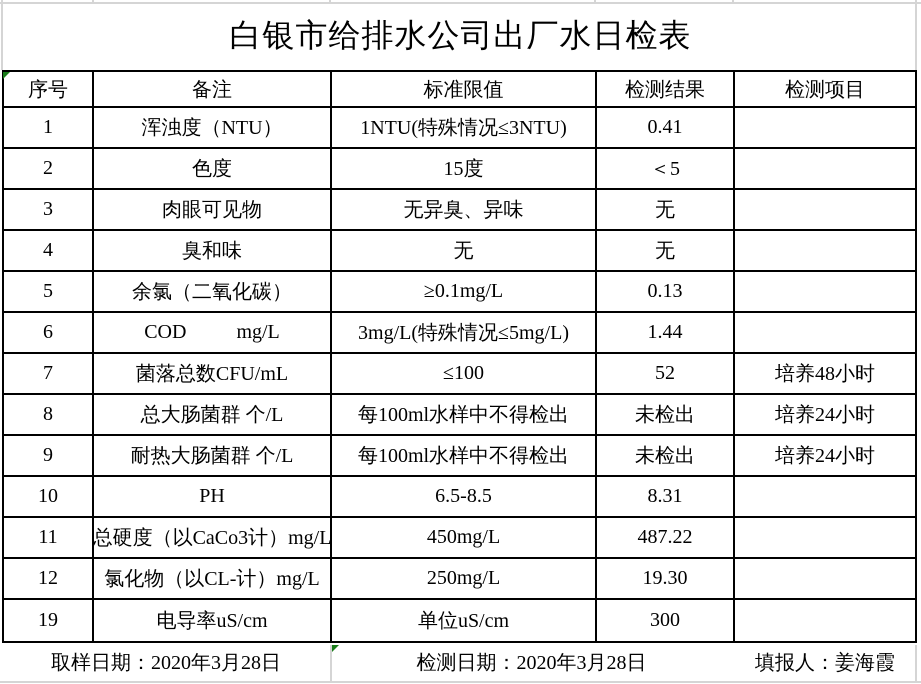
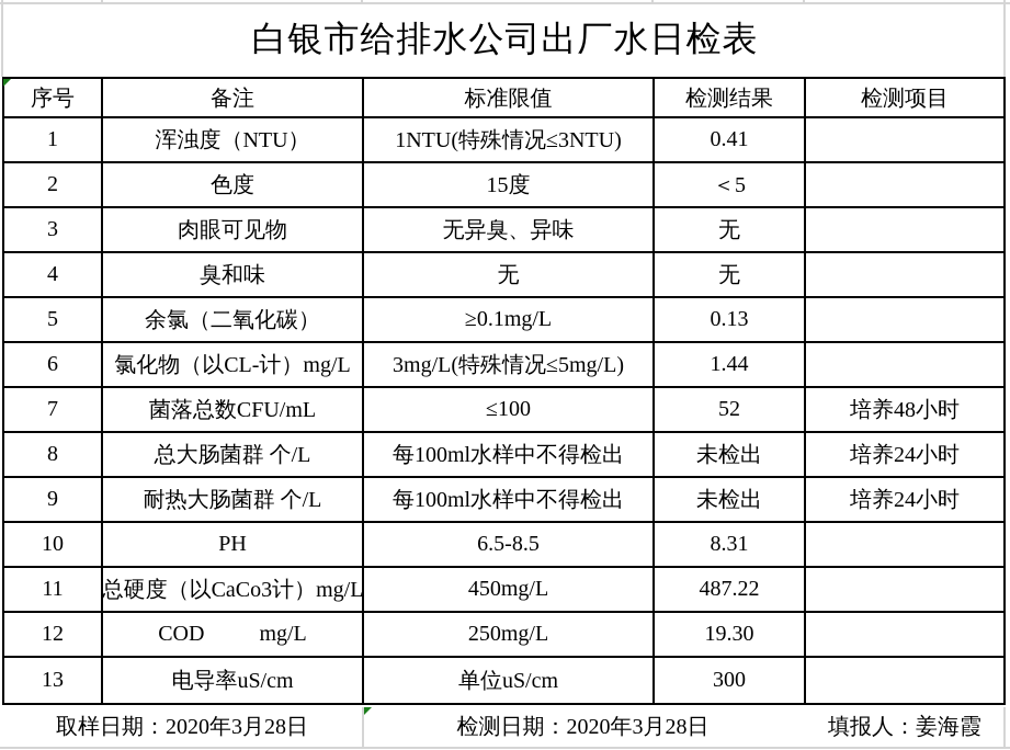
  白银市给排水公司出厂水日检表
  序号
  备注
  标准限值
  检测结果
  检测项目
  1
  浑浊度（NTU）
  1NTU(特殊情况≤3NTU)
  0.41
  2
  色度
  15度
  ＜5
  3
  肉眼可见物
  无异臭、异味
  无
  4
  臭和味
  无
  无
  5
  余氯（二氧化碳）
  ≥0.1mg/L
  0.13
  6
- COD mg/L
+ 氯化物（以CL-计）mg/L
  3mg/L(特殊情况≤5mg/L)
  1.44
  7
  菌落总数CFU/mL
  ≤100
  52
  培养48小时
  8
  总大肠菌群 个/L
  每100ml水样中不得检出
  未检出
  培养24小时
  9
  耐热大肠菌群 个/L
  每100ml水样中不得检出
  未检出
  培养24小时
  10
  PH
  6.5-8.5
  8.31
  11
  总硬度（以CaCo3计）mg/L
  450mg/L
  487.22
  12
- 氯化物（以CL-计）mg/L
+ COD mg/L
  250mg/L
  19.30
- 19
+ 13
  电导率uS/cm
  单位uS/cm
  300
  取样日期：2020年3月28日
  检测日期：2020年3月28日
  填报人：姜海霞
